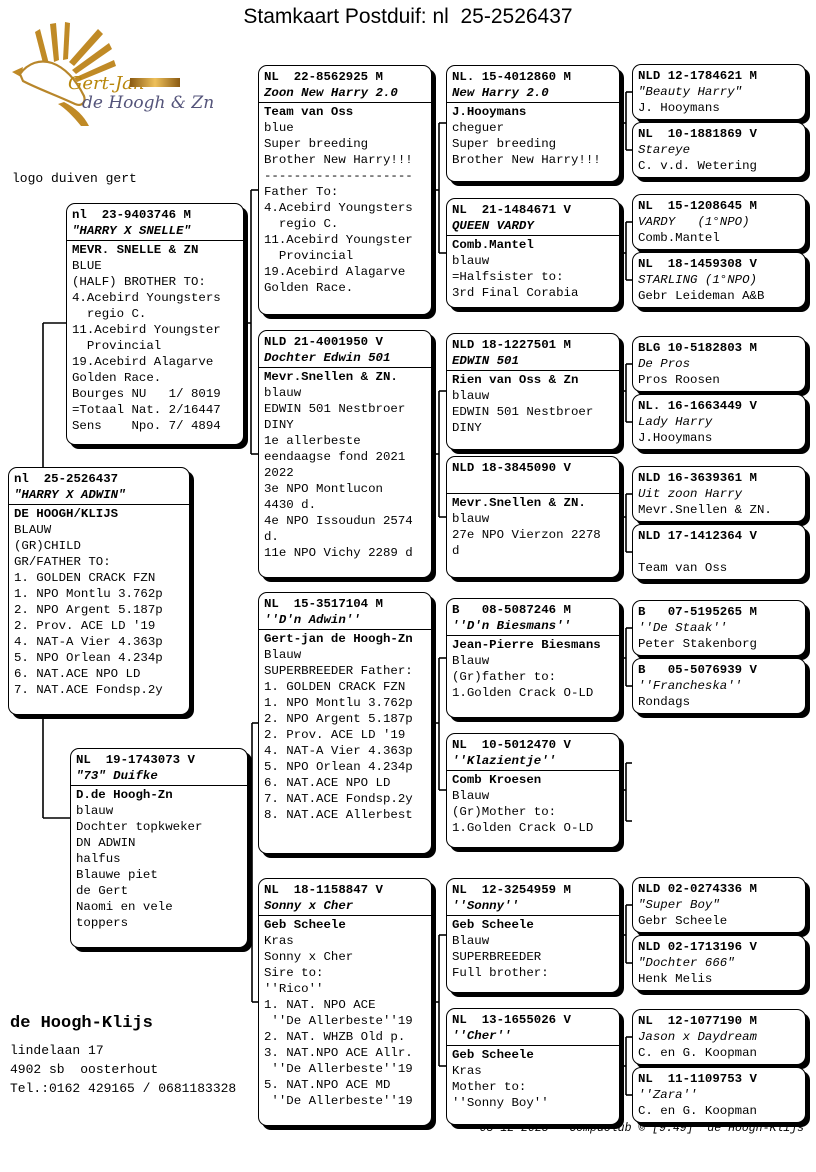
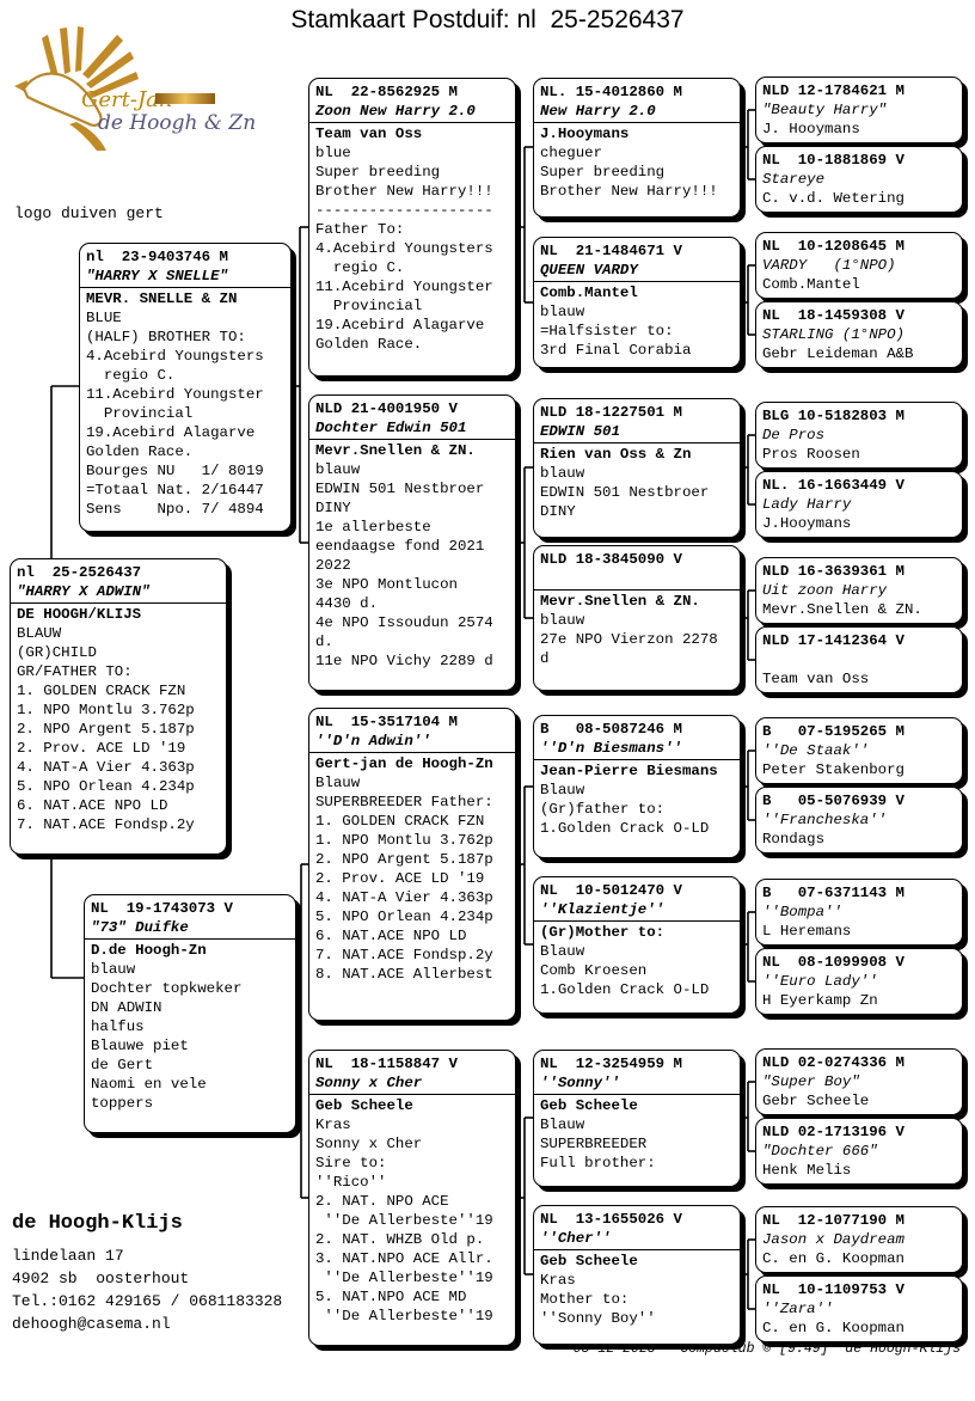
  Stamkaart Postduif: nl 25-2526437
  Gert-Ja
  de Hoogh & Zn
  logo duiven gert
  nl 23-9403746 M
  "HARRY X SNELLE"
  MEVR. SNELLE & ZN
  BLUE
  (HALF) BROTHER TO:
  4.Acebird Youngsters
  regio C.
  11.Acebird Youngster
  Provincial
  19.Acebird Alagarve
  Golden Race.
  Bourges NU 1/ 8019
  =Totaal Nat. 2/16447
  Sens Npo. 7/ 4894
  nl 25-2526437
  "HARRY X ADWIN"
  DE HOOGH/KLIJS
  BLAUW
  (GR)CHILD
  GR/FATHER TO:
  1. GOLDEN CRACK FZN
  1. NPO Montlu 3.762p
  2. NPO Argent 5.187p
  2. Prov. ACE LD '19
  4. NAT-A Vier 4.363p
  5. NPO Orlean 4.234p
  6. NAT.ACE NPO LD
  7. NAT.ACE Fondsp.2y
  NL 19-1743073 V
  "73" Duifke
  D.de Hoogh-Zn
  blauw
  Dochter topkweker
  DN ADWIN
  halfus
  Blauwe piet
  de Gert
  Naomi en vele
  toppers
  NL 22-8562925 M
  Zoon New Harry 2.0
  Team van Oss
  blue
  Super breeding
  Brother New Harry!!!
  --------------------
  Father To:
  4.Acebird Youngsters
  regio C.
  11.Acebird Youngster
  Provincial
  19.Acebird Alagarve
  Golden Race.
  NLD 21-4001950 V
  Dochter Edwin 501
  Mevr.Snellen & ZN.
  blauw
  EDWIN 501 Nestbroer
  DINY
  1e allerbeste
  eendaagse fond 2021
  2022
  3e NPO Montlucon
  4430 d.
  4e NPO Issoudun 2574
  d.
  11e NPO Vichy 2289 d
  NL 15-3517104 M
  ''D'n Adwin''
  Gert-jan de Hoogh-Zn
  Blauw
  SUPERBREEDER Father:
  1. GOLDEN CRACK FZN
  1. NPO Montlu 3.762p
  2. NPO Argent 5.187p
  2. Prov. ACE LD '19
  4. NAT-A Vier 4.363p
  5. NPO Orlean 4.234p
  6. NAT.ACE NPO LD
  7. NAT.ACE Fondsp.2y
  8. NAT.ACE Allerbest
  NL 18-1158847 V
  Sonny x Cher
  Geb Scheele
  Kras
  Sonny x Cher
  Sire to:
  ''Rico''
- 1. NAT. NPO ACE
+ 2. NAT. NPO ACE
  ''De Allerbeste''19
  2. NAT. WHZB Old p.
  3. NAT.NPO ACE Allr.
  ''De Allerbeste''19
  5. NAT.NPO ACE MD
  ''De Allerbeste''19
  NL. 15-4012860 M
  New Harry 2.0
  J.Hooymans
  cheguer
  Super breeding
  Brother New Harry!!!
  NL 21-1484671 V
  QUEEN VARDY
  Comb.Mantel
  blauw
  =Halfsister to:
  3rd Final Corabia
  NLD 18-1227501 M
  EDWIN 501
  Rien van Oss & Zn
  blauw
  EDWIN 501 Nestbroer
  DINY
  NLD 18-3845090 V
  Mevr.Snellen & ZN.
  blauw
  27e NPO Vierzon 2278
  d
  B 08-5087246 M
  ''D'n Biesmans''
  Jean-Pierre Biesmans
  Blauw
  (Gr)father to:
  1.Golden Crack O-LD
  NL 10-5012470 V
  ''Klazientje''
- Comb Kroesen
+ (Gr)Mother to:
  Blauw
- (Gr)Mother to:
+ Comb Kroesen
  1.Golden Crack O-LD
  NL 12-3254959 M
  ''Sonny''
  Geb Scheele
  Blauw
  SUPERBREEDER
  Full brother:
  NL 13-1655026 V
  ''Cher''
  Geb Scheele
  Kras
  Mother to:
  ''Sonny Boy''
  NLD 12-1784621 M
  "Beauty Harry"
  J. Hooymans
  NL 10-1881869 V
  Stareye
  C. v.d. Wetering
- NL 15-1208645 M
+ NL 10-1208645 M
  VARDY (1°NPO)
  Comb.Mantel
  NL 18-1459308 V
  STARLING (1°NPO)
  Gebr Leideman A&B
  BLG 10-5182803 M
  De Pros
  Pros Roosen
  NL. 16-1663449 V
  Lady Harry
  J.Hooymans
  NLD 16-3639361 M
  Uit zoon Harry
  Mevr.Snellen & ZN.
  NLD 17-1412364 V
  Team van Oss
  B 07-5195265 M
  ''De Staak''
  Peter Stakenborg
  B 05-5076939 V
  ''Francheska''
  Rondags
+ B 07-6371143 M
+ ''Bompa''
+ L Heremans
+ NL 08-1099908 V
+ ''Euro Lady''
+ H Eyerkamp Zn
  NLD 02-0274336 M
  "Super Boy"
  Gebr Scheele
  NLD 02-1713196 V
  "Dochter 666"
  Henk Melis
  NL 12-1077190 M
  Jason x Daydream
  C. en G. Koopman
- NL 11-1109753 V
+ NL 10-1109753 V
  ''Zara''
  C. en G. Koopman
  de Hoogh-Klijs
  lindelaan 17
  4902 sb oosterhout
  Tel.:0162 429165 / 0681183328
+ dehoogh@casema.nl
  03-12-2025 Compuclub © [9.49] de Hoogh-Klijs
